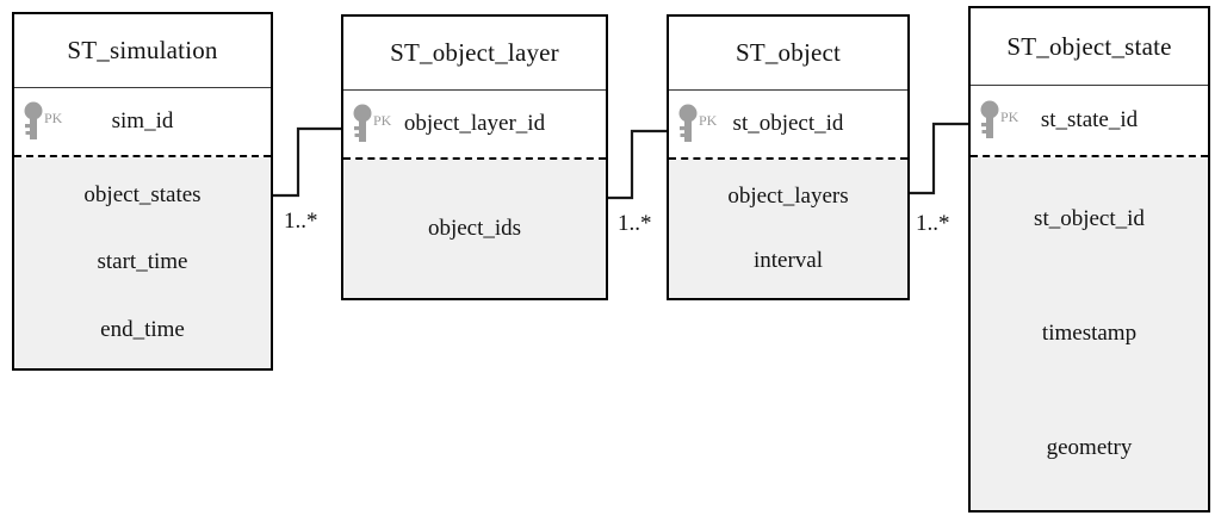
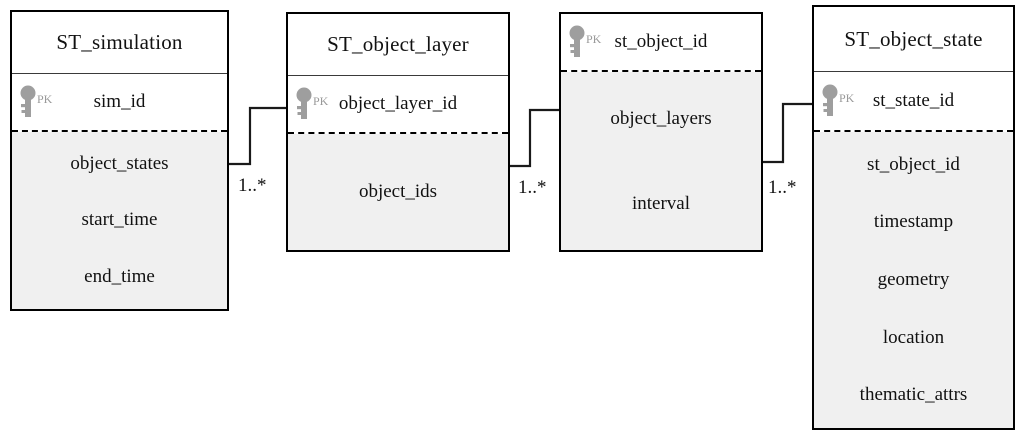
  1..*
  1..*
  1..*
  ST_simulation
  PK
  sim_id
  object_states
  start_time
  end_time
  ST_object_layer
  PK
  object_layer_id
  object_ids
- ST_object
  PK
  st_object_id
  object_layers
  interval
  ST_object_state
  PK
  st_state_id
  st_object_id
  timestamp
  geometry
+ location
+ thematic_attrs
